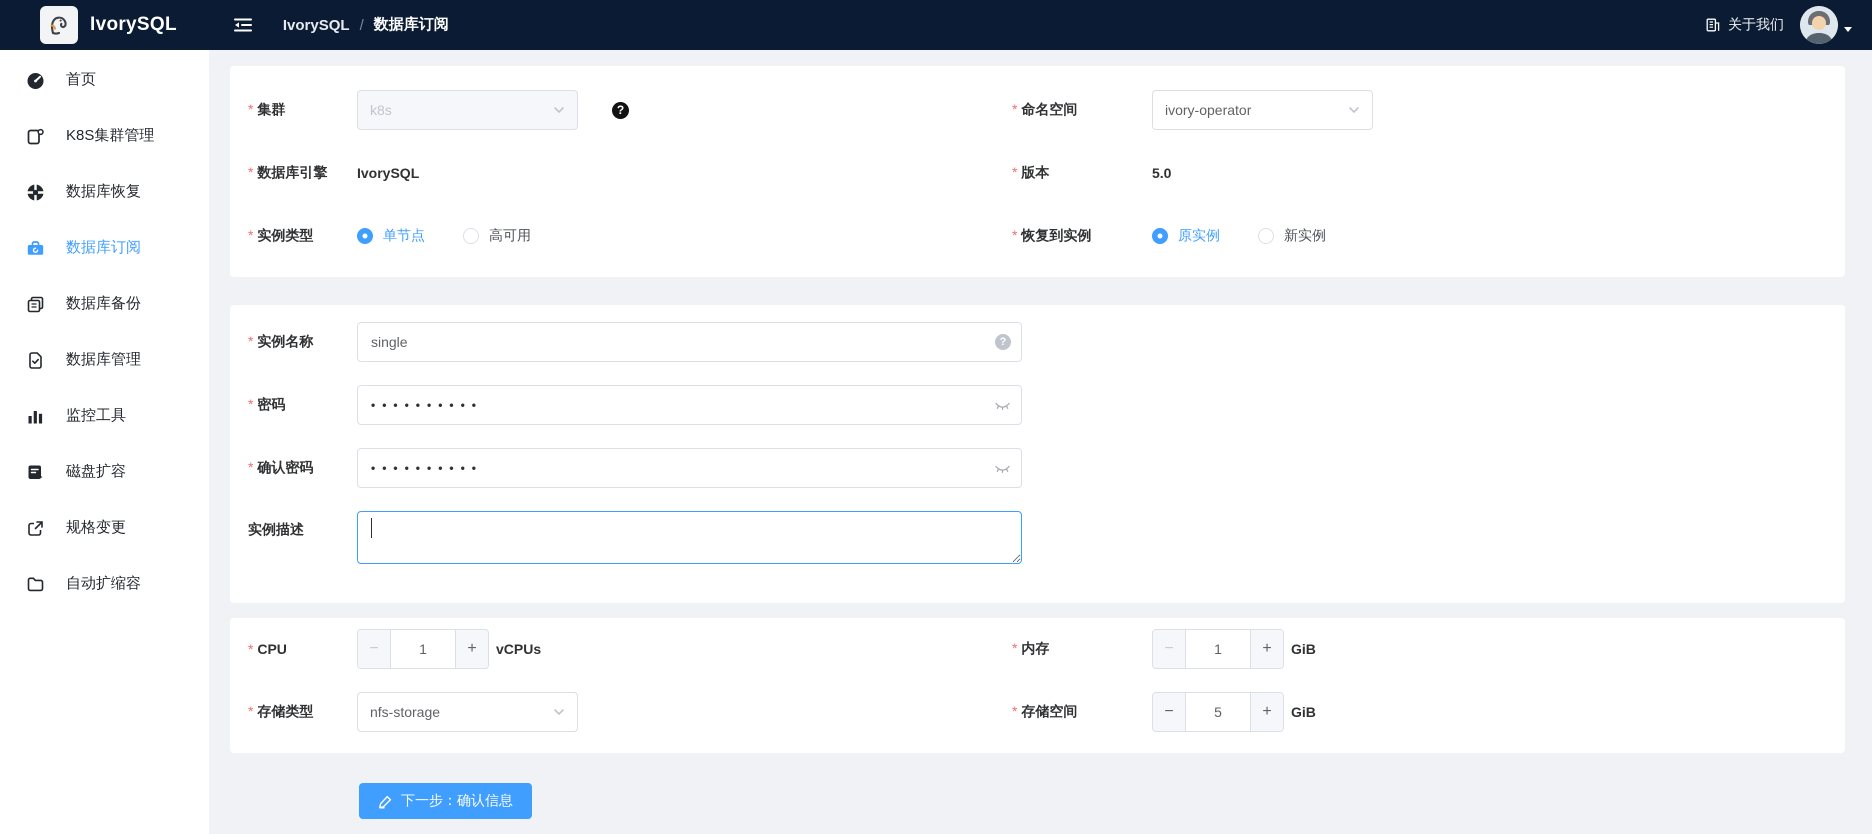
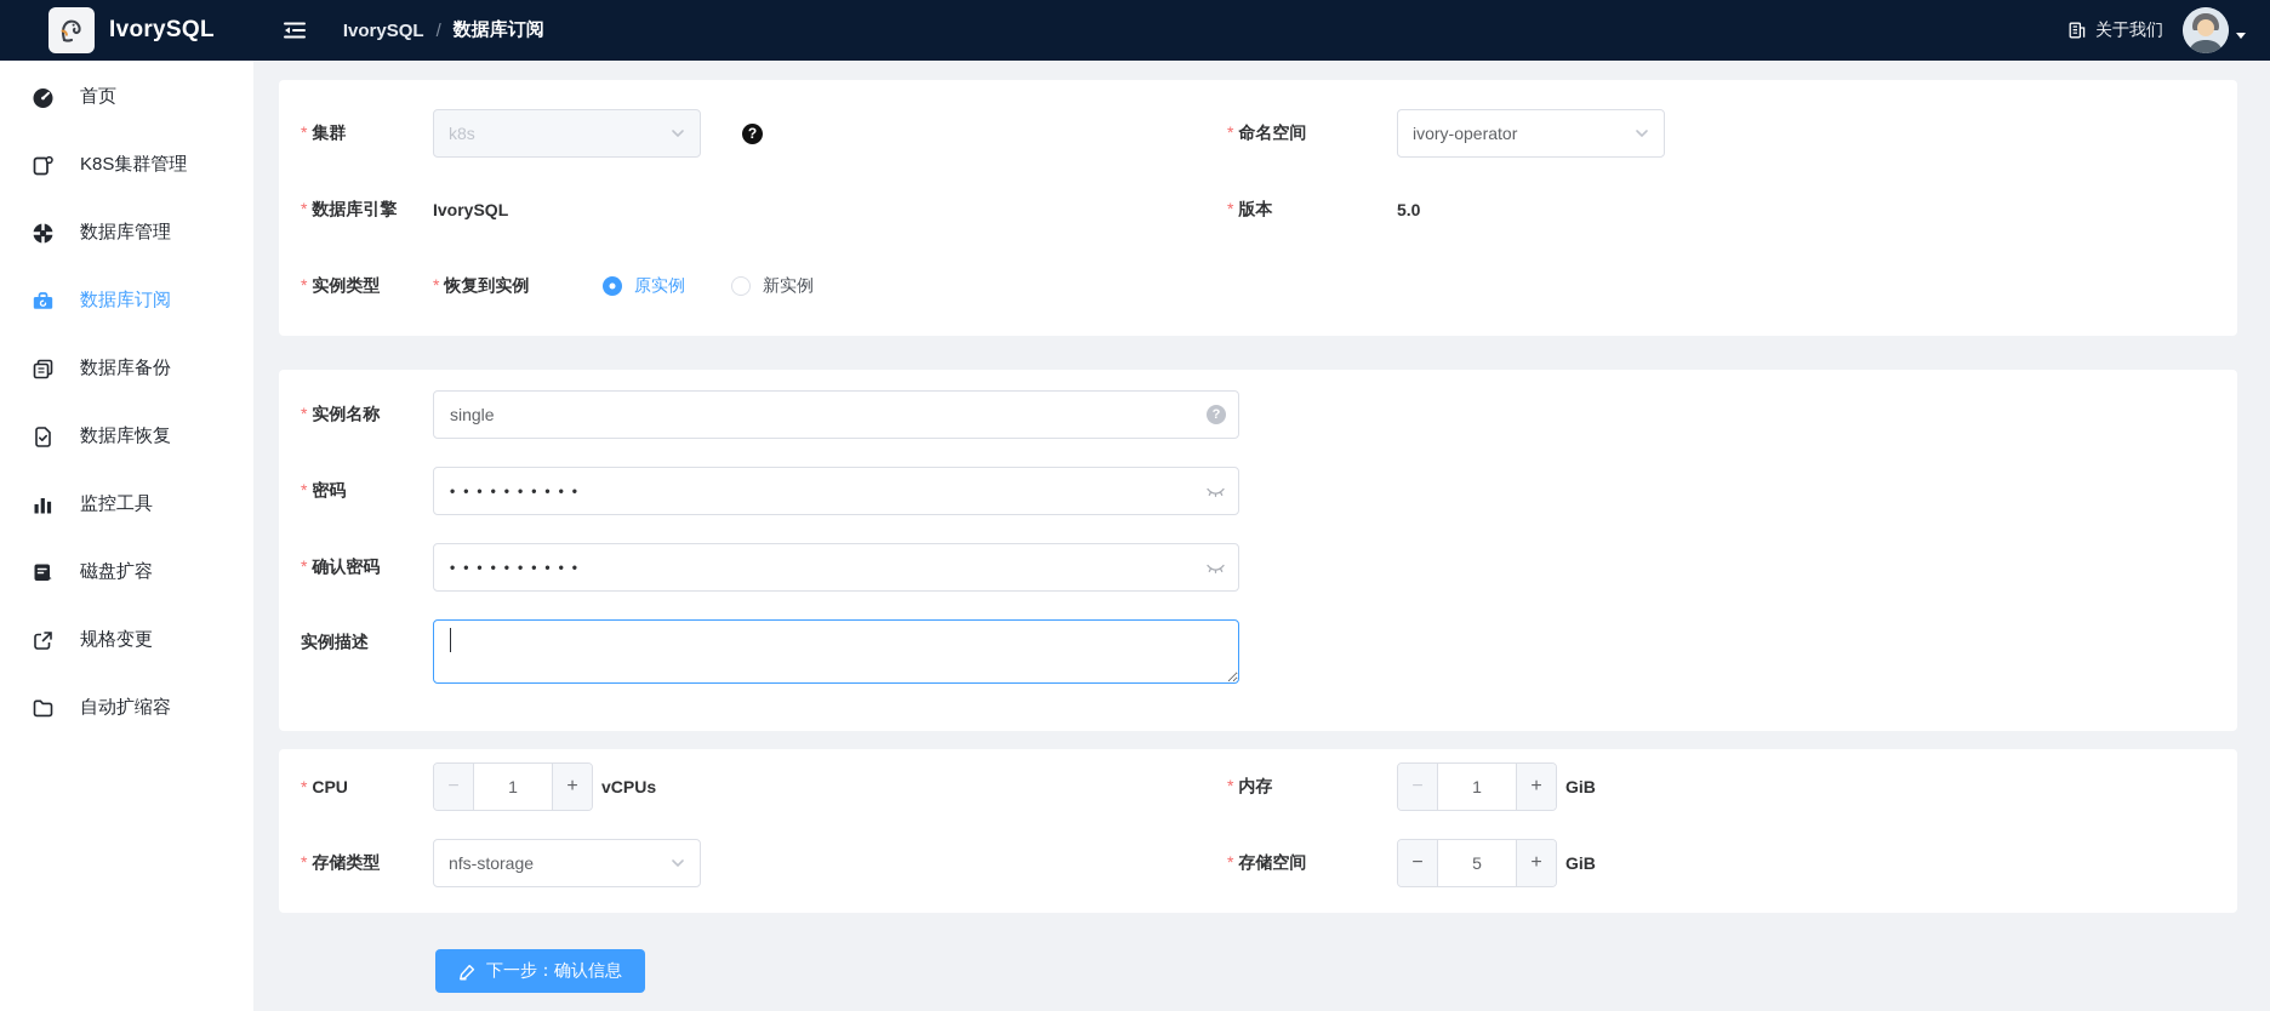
  IvorySQL
  IvorySQL
  /
  数据库订阅
  关于我们
  首页
  K8S集群管理
- 数据库恢复
+ 数据库管理
  数据库订阅
  数据库备份
- 数据库管理
+ 数据库恢复
  监控工具
  磁盘扩容
  规格变更
  自动扩缩容
  集群
  k8s
  ?
  命名空间
  ivory-operator
  数据库引擎
  IvorySQL
  版本
  5.0
  实例类型
- 单节点
- 高可用
  恢复到实例
  原实例
  新实例
  实例名称
  single
  ?
  密码
  ••••••••••
  确认密码
  ••••••••••
  实例描述
  CPU
  −
  1
  +
  vCPUs
  内存
  −
  1
  +
  GiB
  存储类型
  nfs-storage
  存储空间
  −
  5
  +
  GiB
  下一步：确认信息
